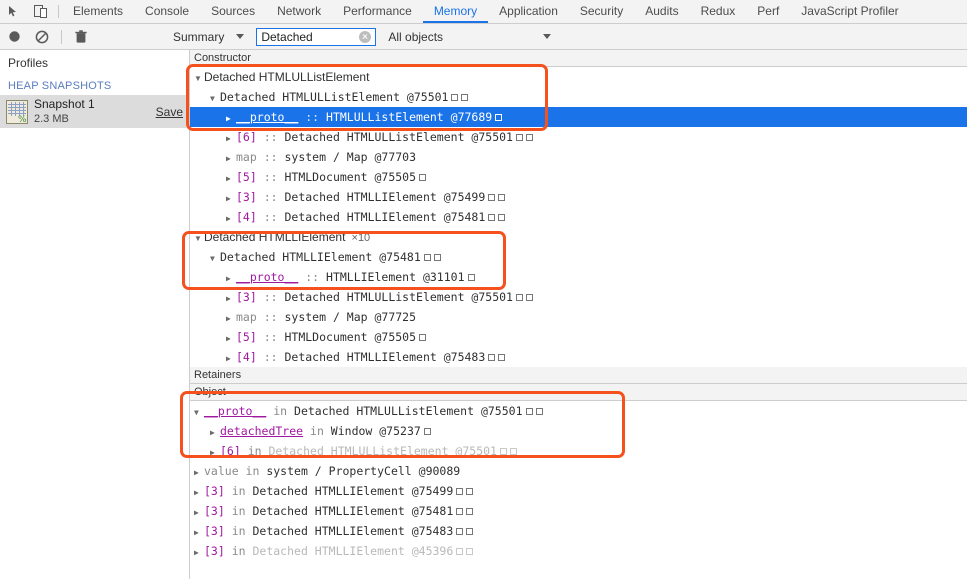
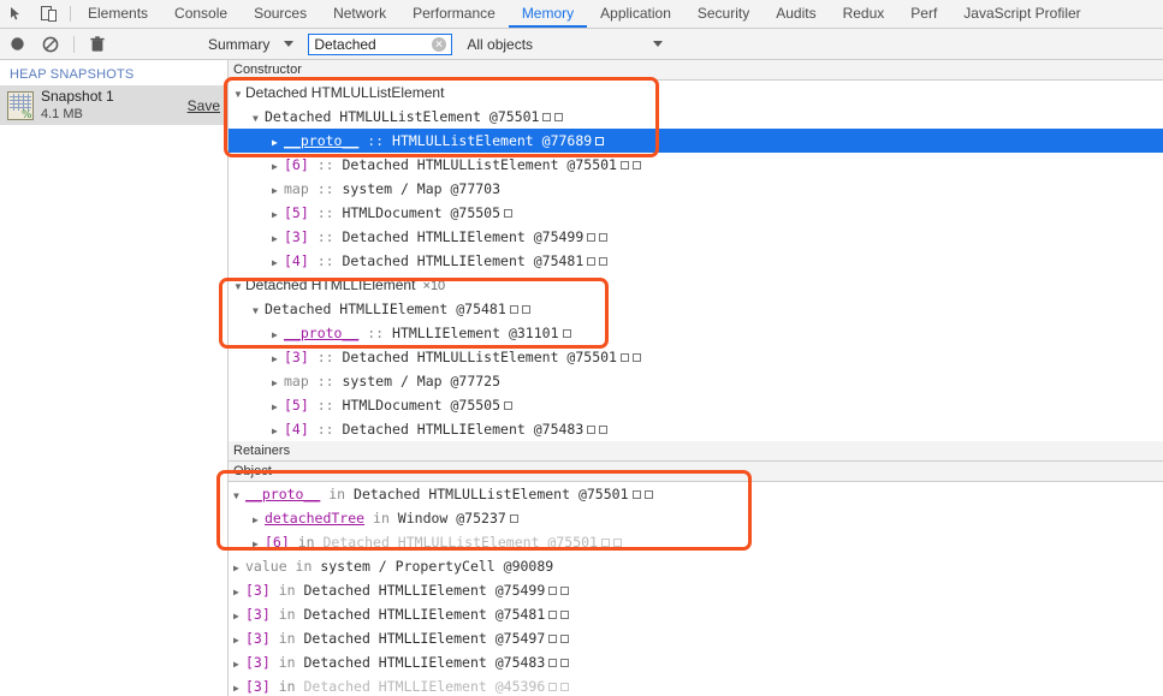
  Elements
  Console
  Sources
  Network
  Performance
  Memory
  Application
  Security
  Audits
  Redux
  Perf
  JavaScript Profiler
  Summary
  Detached
  All objects
- Profiles
  HEAP SNAPSHOTS
  %
  Snapshot 1
- 2.3 MB
+ 4.1 MB
  Save
  Constructor
  ▼ Detached HTMLULListElement
  ▼ Detached HTMLULListElement @75501
  ▶ __proto__ :: HTMLULListElement @77689
  ▶ [6] :: Detached HTMLULListElement @75501
  ▶ map :: system / Map @77703
  ▶ [5] :: HTMLDocument @75505
  ▶ [3] :: Detached HTMLLIElement @75499
  ▶ [4] :: Detached HTMLLIElement @75481
  ▼ Detached HTMLLIElement ×10
  ▼ Detached HTMLLIElement @75481
  ▶ __proto__ :: HTMLLIElement @31101
  ▶ [3] :: Detached HTMLULListElement @75501
  ▶ map :: system / Map @77725
  ▶ [5] :: HTMLDocument @75505
  ▶ [4] :: Detached HTMLLIElement @75483
  Retainers
  Object
  ▼ __proto__ in Detached HTMLULListElement @75501
  ▶ detachedTree in Window @75237
  ▶ [6] in Detached HTMLULListElement @75501
  ▶ value in system / PropertyCell @90089
  ▶ [3] in Detached HTMLLIElement @75499
  ▶ [3] in Detached HTMLLIElement @75481
+ ▶ [3] in Detached HTMLLIElement @75497
  ▶ [3] in Detached HTMLLIElement @75483
  ▶ [3] in Detached HTMLLIElement @45396
